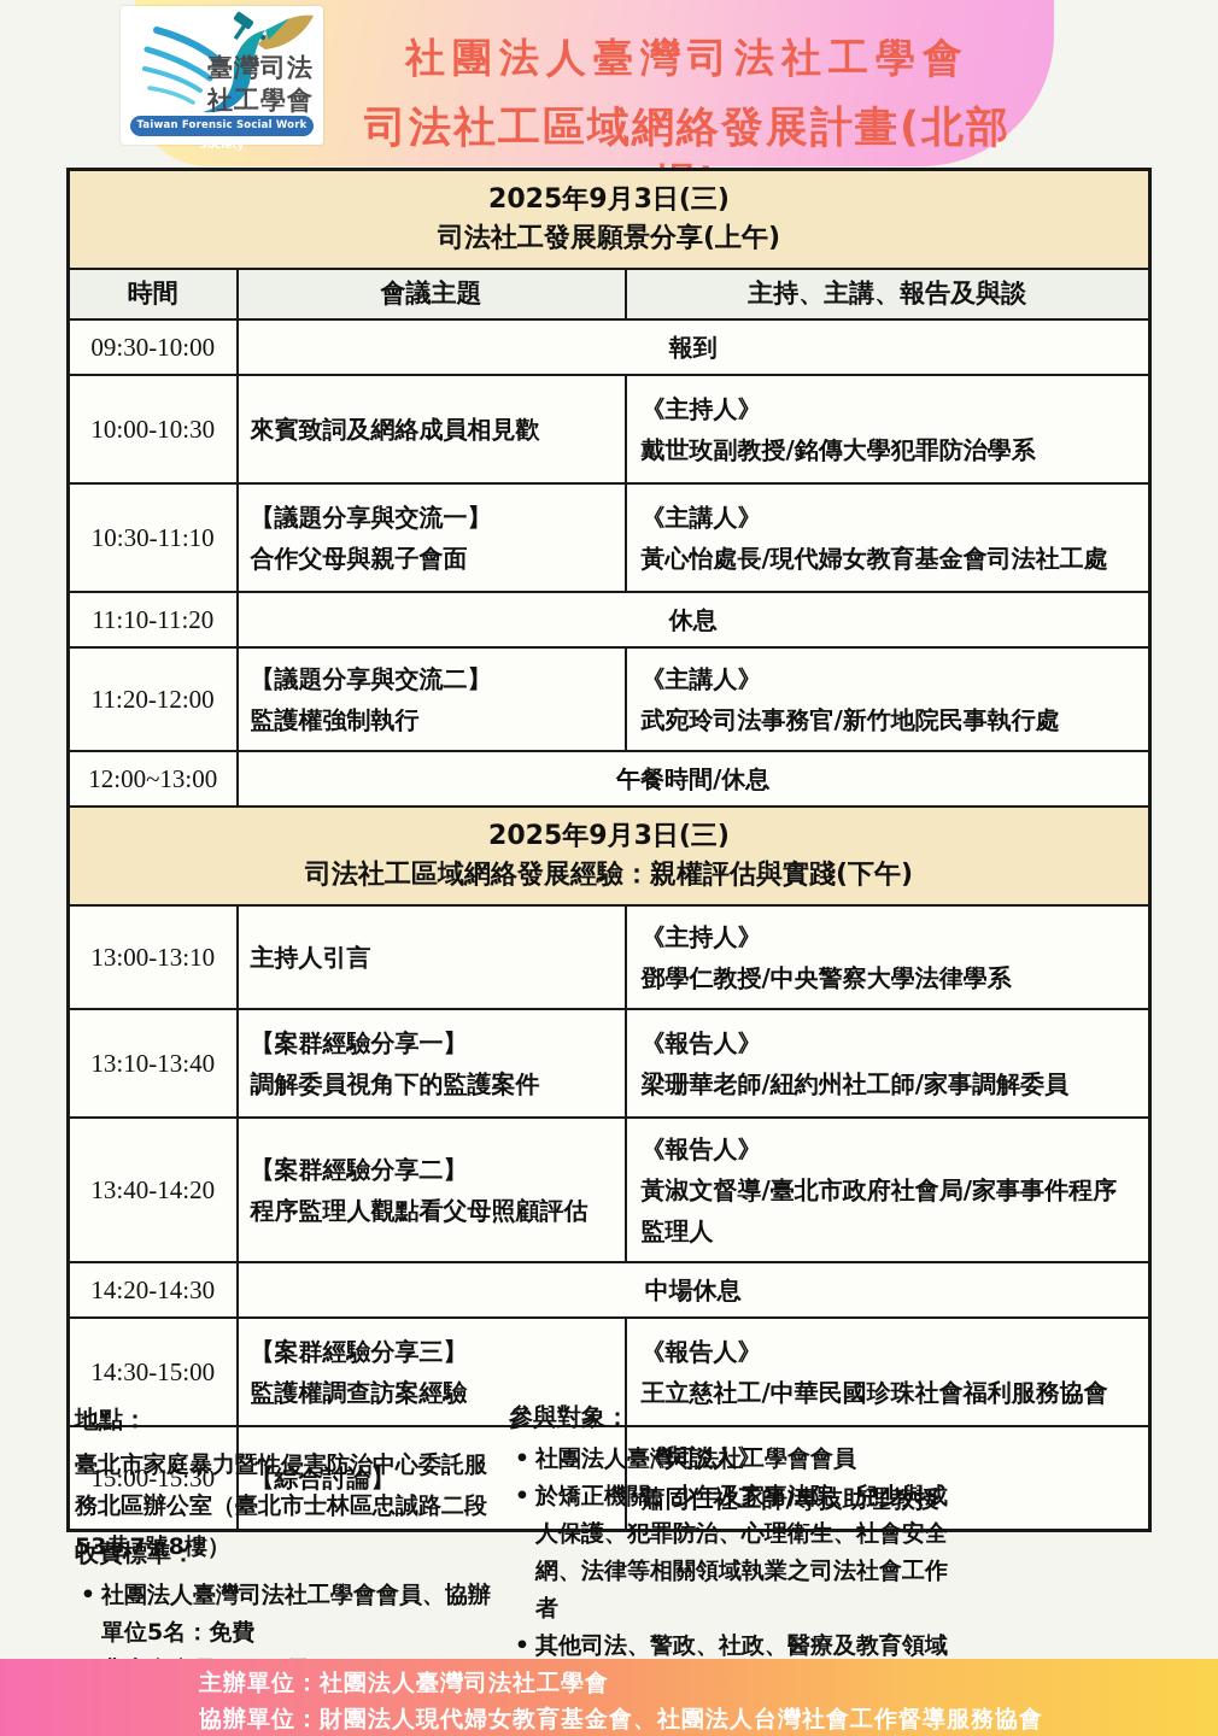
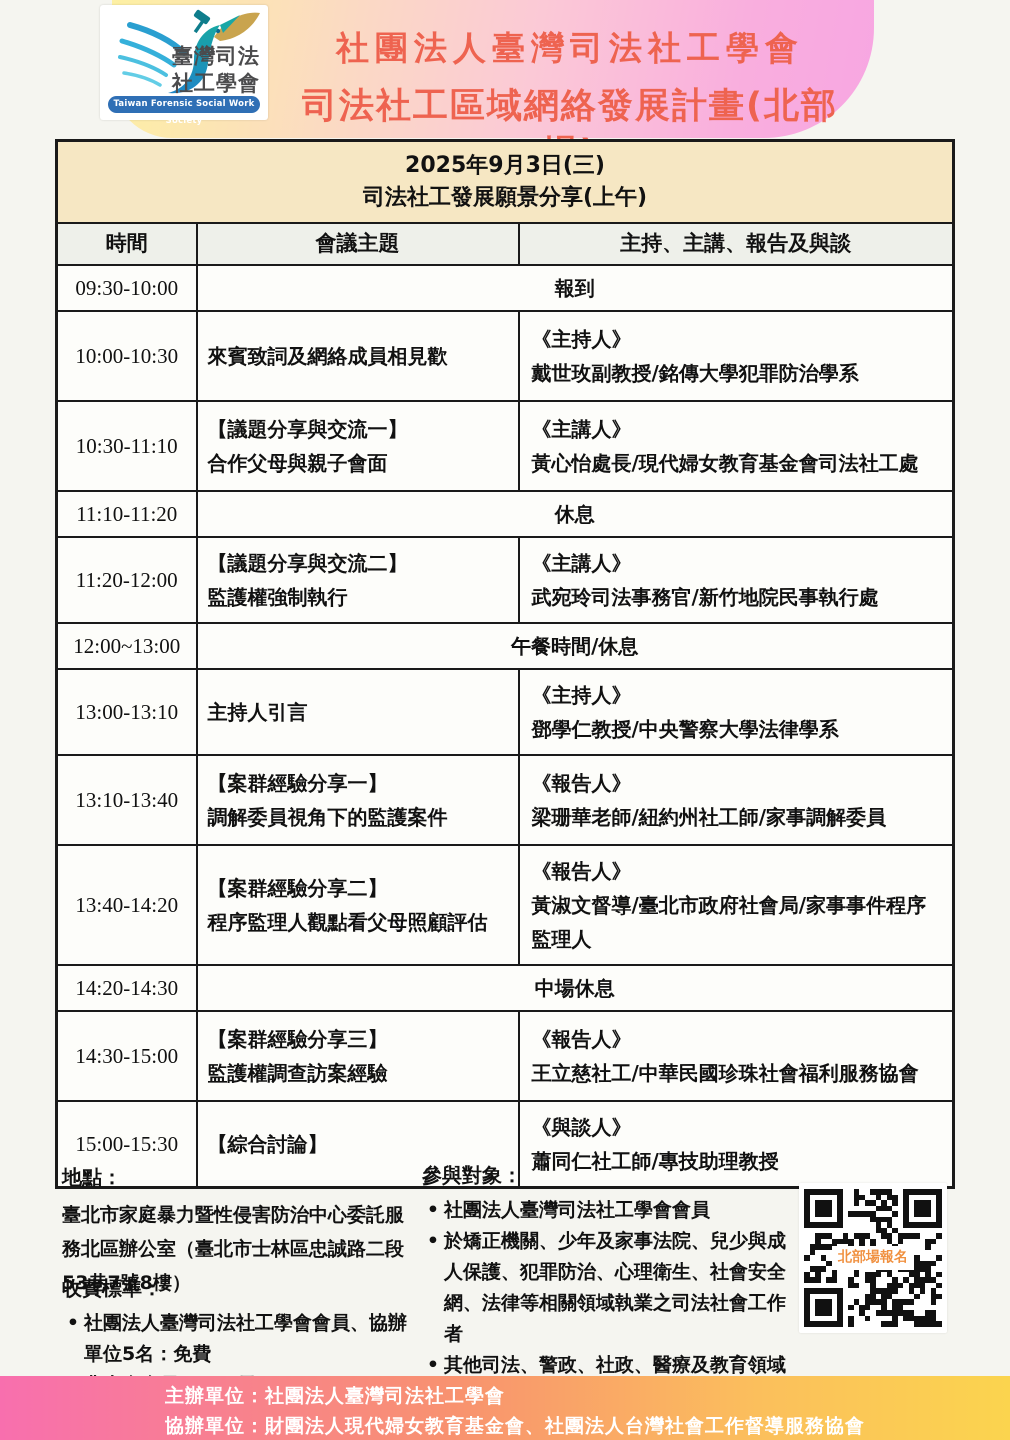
  臺灣司法
  社工學會
  Taiwan Forensic Social Work Society
  社團法人臺灣司法社工學會
  司法社工區域網絡發展計畫(北部
  2025年9月3日(三)司法社工發展願景分享(上午)
  時間	會議主題	主持、主講、報告及與談
  09:30-10:00	報到
  10:00-10:30	來賓致詞及網絡成員相見歡	《主持人》 戴世玫副教授/銘傳大學犯罪防治學系
  10:30-11:10	【議題分享與交流一】 合作父母與親子會面	《主講人》 黃心怡處長/現代婦女教育基金會司法社工處
  11:10-11:20	休息
  11:20-12:00	【議題分享與交流二】 監護權強制執行	《主講人》 武宛玲司法事務官/新竹地院民事執行處
  12:00~13:00	午餐時間/休息
- 2025年9月3日(三)司法社工區域網絡發展經驗：親權評估與實踐(下午)
  13:00-13:10	主持人引言	《主持人》 鄧學仁教授/中央警察大學法律學系
  13:10-13:40	【案群經驗分享一】 調解委員視角下的監護案件	《報告人》 梁珊華老師/紐約州社工師/家事調解委員
  13:40-14:20	【案群經驗分享二】 程序監理人觀點看父母照顧評估	《報告人》 黃淑文督導/臺北市政府社會局/家事事件程序監理人
  14:20-14:30	中場休息
  14:30-15:00	【案群經驗分享三】 監護權調查訪案經驗	《報告人》 王立慈社工/中華民國珍珠社會福利服務協會
  15:00-15:30	【綜合討論】	《與談人》 蕭同仁社工師/專技助理教授
  地點：
  臺北市家庭暴力暨性侵害防治中心委託服務北區辦公室（臺北市士林區忠誠路二段53巷7號8樓）
  收費標準：
  •
  社團法人臺灣司法社工學會會員、協辦單位5名：免費
  參與對象：
  •
  社團法人臺灣司法社工學會會員
  •
  於矯正機關、少年及家事法院、兒少與成人保護、犯罪防治、心理衛生、社會安全網、法律等相關領域執業之司法社會工作者
  •
  其他司法、警政、社政、醫療及教育領域
+ 北部場報名
  主辦單位：社團法人臺灣司法社工學會
  協辦單位：財團法人現代婦女教育基金會、社團法人台灣社會工作督導服務協會
